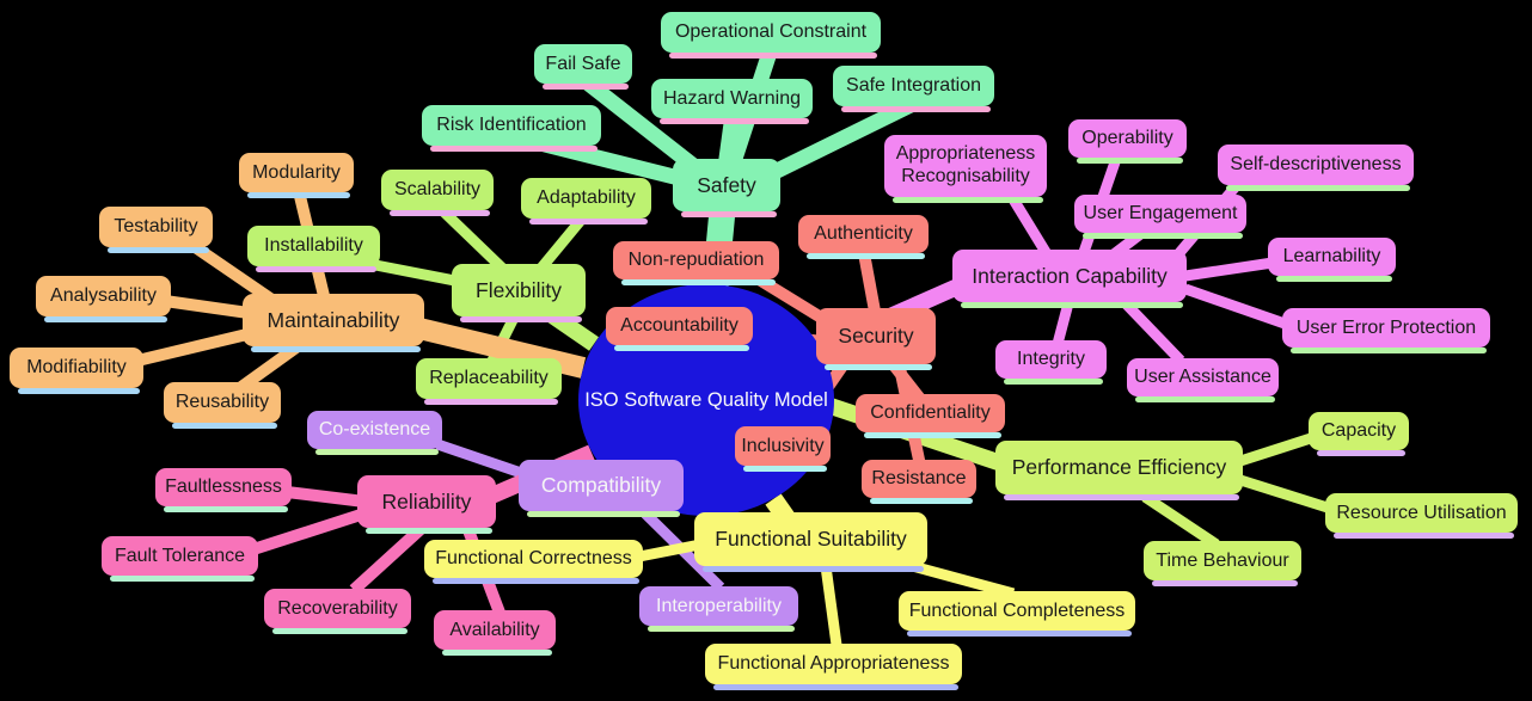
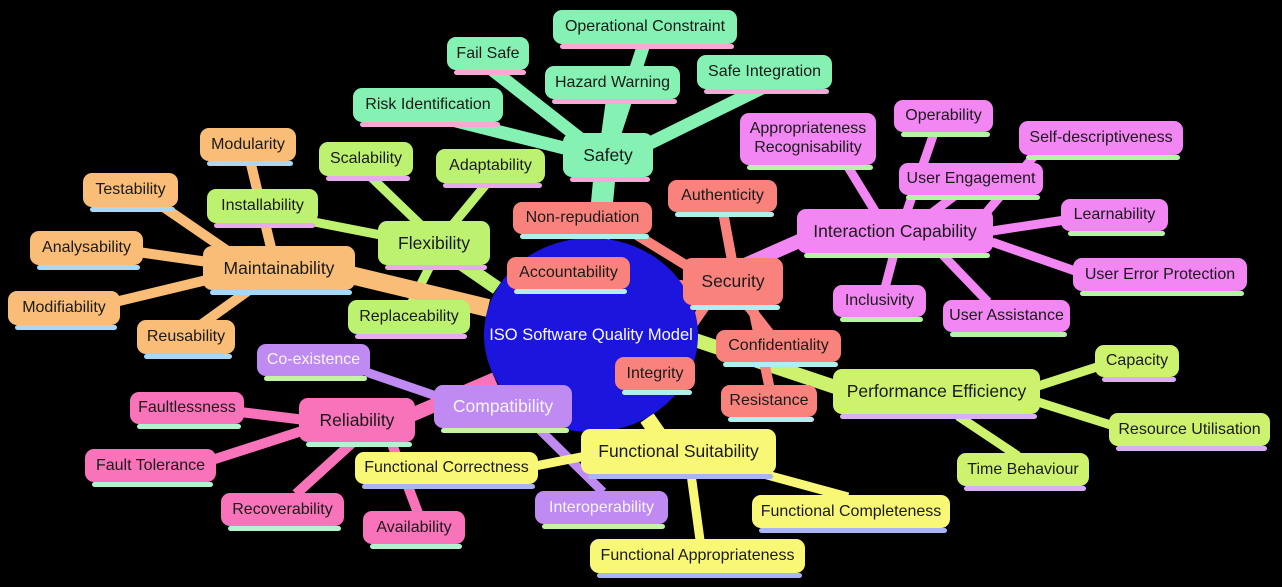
  ISO Software Quality Model
  Safety
  Fail Safe
  Operational Constraint
  Hazard Warning
  Safe Integration
  Risk Identification
  Flexibility
  Scalability
  Adaptability
  Installability
  Replaceability
  Maintainability
  Modularity
  Testability
  Analysability
  Modifiability
  Reusability
  Security
  Non-repudiation
  Authenticity
  Accountability
  Confidentiality
- Inclusivity
+ Integrity
  Resistance
  Interaction Capability
  Appropriateness Recognisability
  Operability
  Self-descriptiveness
  User Engagement
  Learnability
  User Error Protection
- Integrity
+ Inclusivity
  User Assistance
  Performance Efficiency
  Capacity
  Resource Utilisation
  Time Behaviour
  Reliability
  Faultlessness
  Fault Tolerance
  Recoverability
  Availability
  Compatibility
  Co-existence
  Interoperability
  Functional Suitability
  Functional Correctness
  Functional Completeness
  Functional Appropriateness
